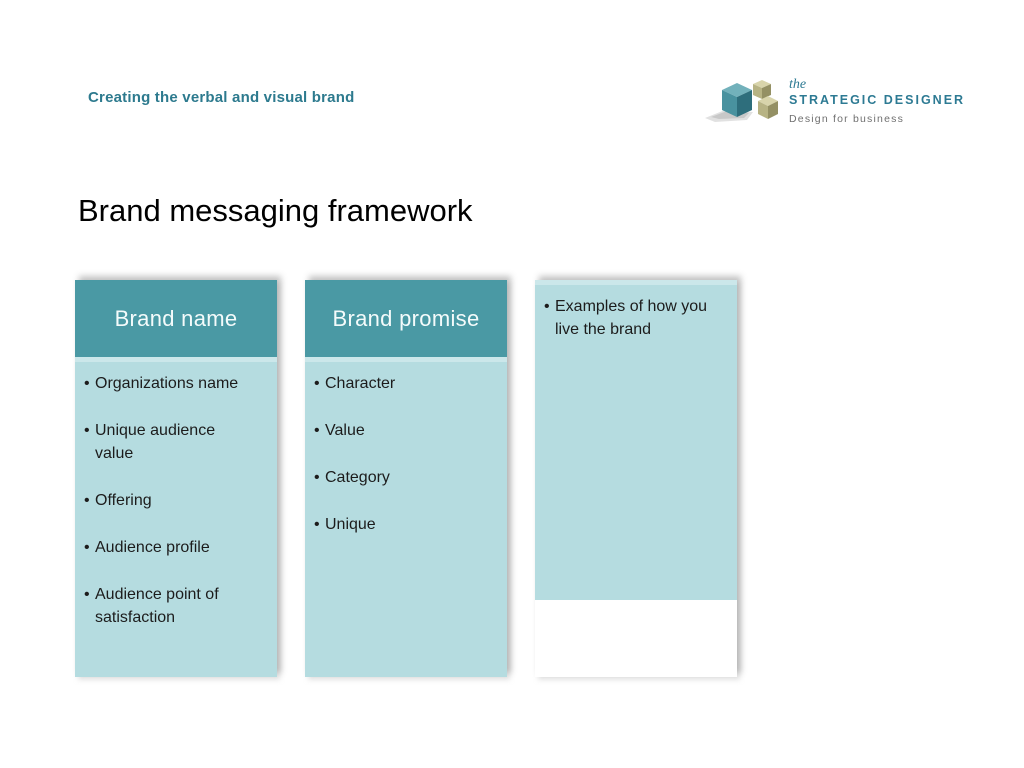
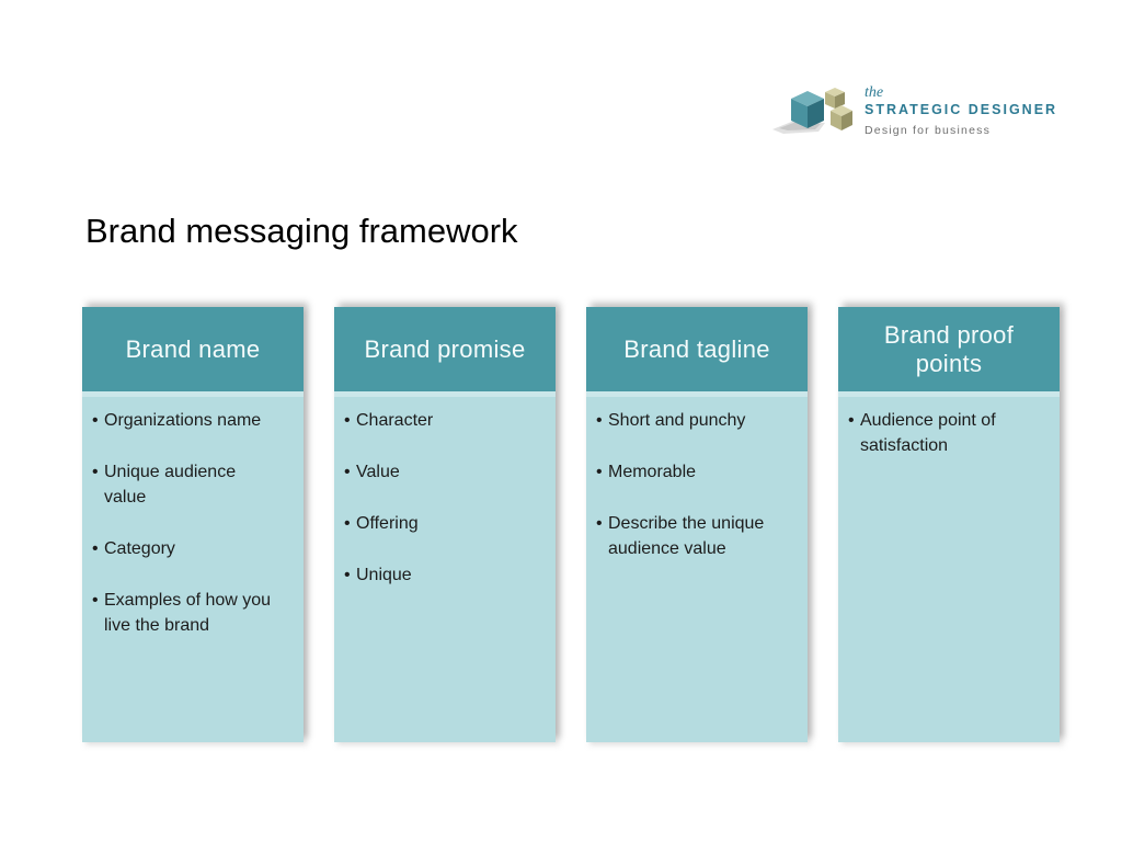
- Creating the verbal and visual brand
  the
  STRATEGIC DESIGNER
  Design for business
  Brand messaging framework
  Brand name
  Organizations name
  Unique audience value
- Offering
+ Category
- Audience profile
- Audience point of satisfaction
+ Examples of how you live the brand
  Brand promise
  Character
  Value
- Category
+ Offering
  Unique
+ Brand tagline
+ Short and punchy
+ Memorable
+ Describe the unique audience value
+ Brand proof points
- Examples of how you live the brand
+ Audience point of satisfaction
